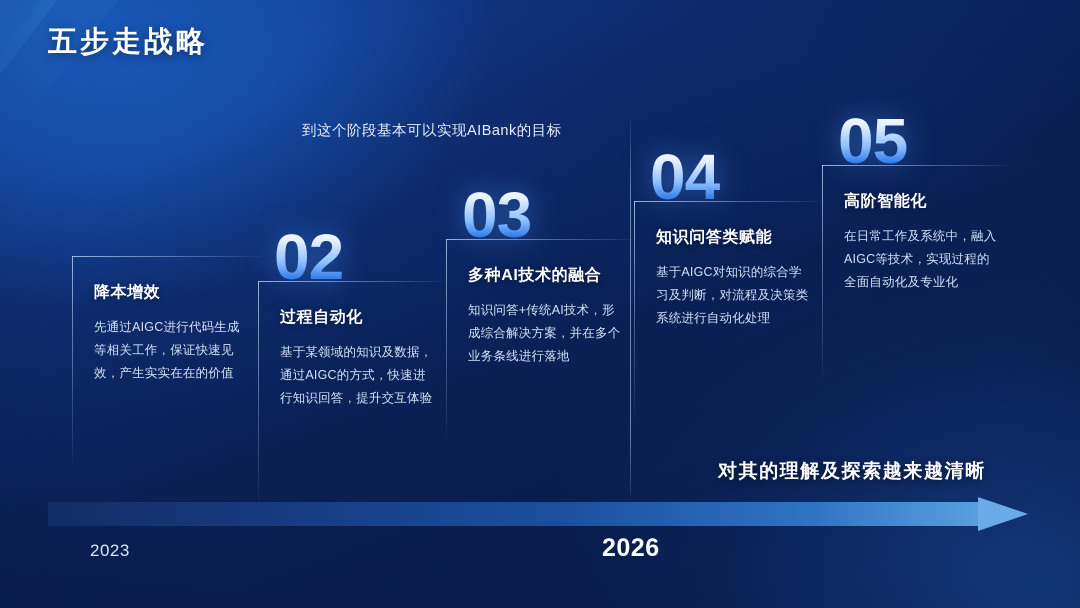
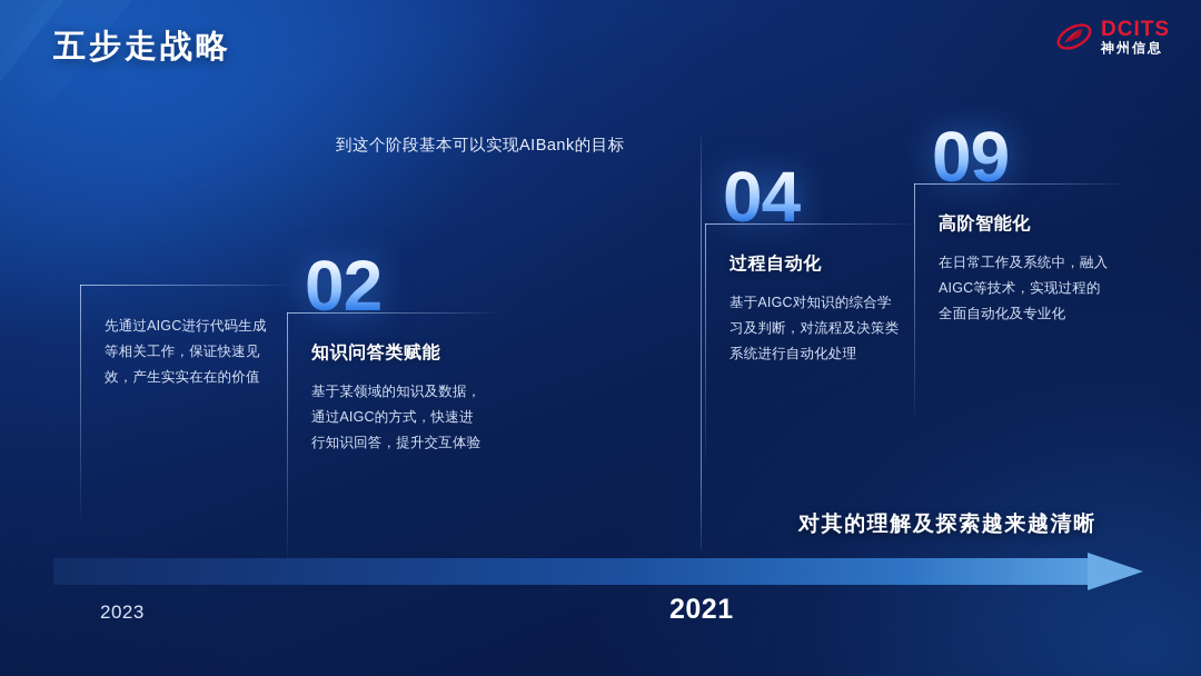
  五步走战略
+ DCITS
+ 神州信息
  到这个阶段基本可以实现AIBank的目标
- 降本增效
  先通过AIGC进行代码生成等相关工作，保证快速见效，产生实实在在的价值
  02
- 过程自动化
+ 知识问答类赋能
  基于某领域的知识及数据，通过AIGC的方式，快速进行知识回答，提升交互体验
- 03
- 多种AI技术的融合
- 知识问答+传统AI技术，形成综合解决方案，并在多个业务条线进行落地
  04
- 知识问答类赋能
+ 过程自动化
  基于AIGC对知识的综合学习及判断，对流程及决策类系统进行自动化处理
- 05
+ 09
  高阶智能化
  在日常工作及系统中，融入AIGC等技术，实现过程的全面自动化及专业化
  对其的理解及探索越来越清晰
  2023
- 2026
+ 2021
